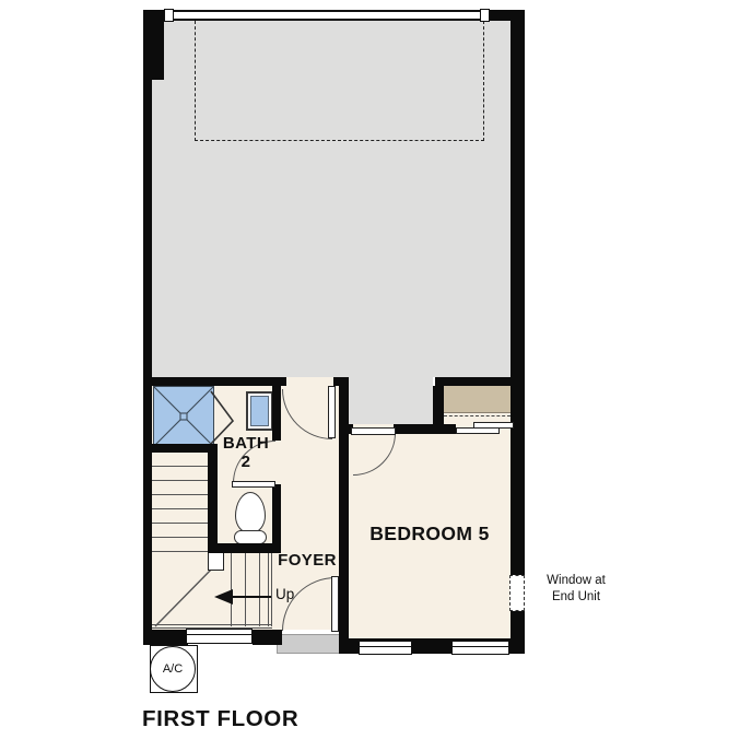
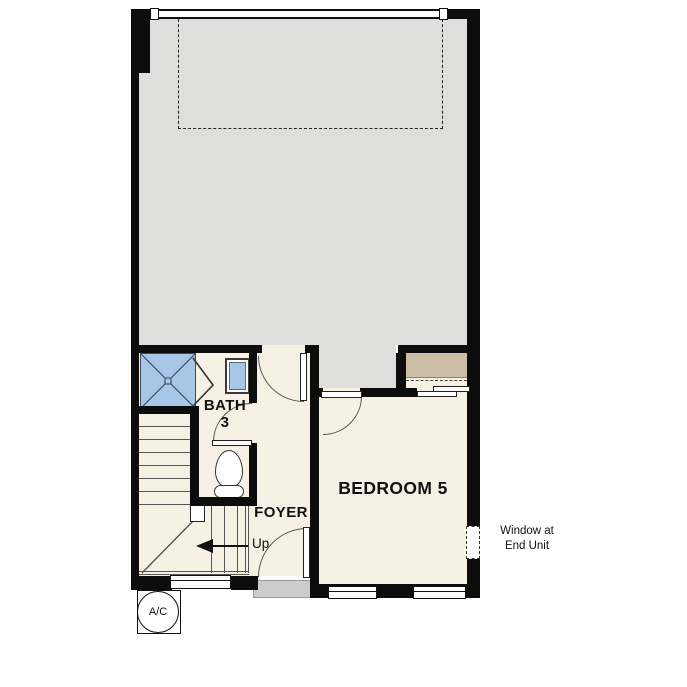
  BATH
- 2
+ 3
  BEDROOM 5
  FOYER
  Up
  Window at
  End Unit
  A/C
- FIRST FLOOR
